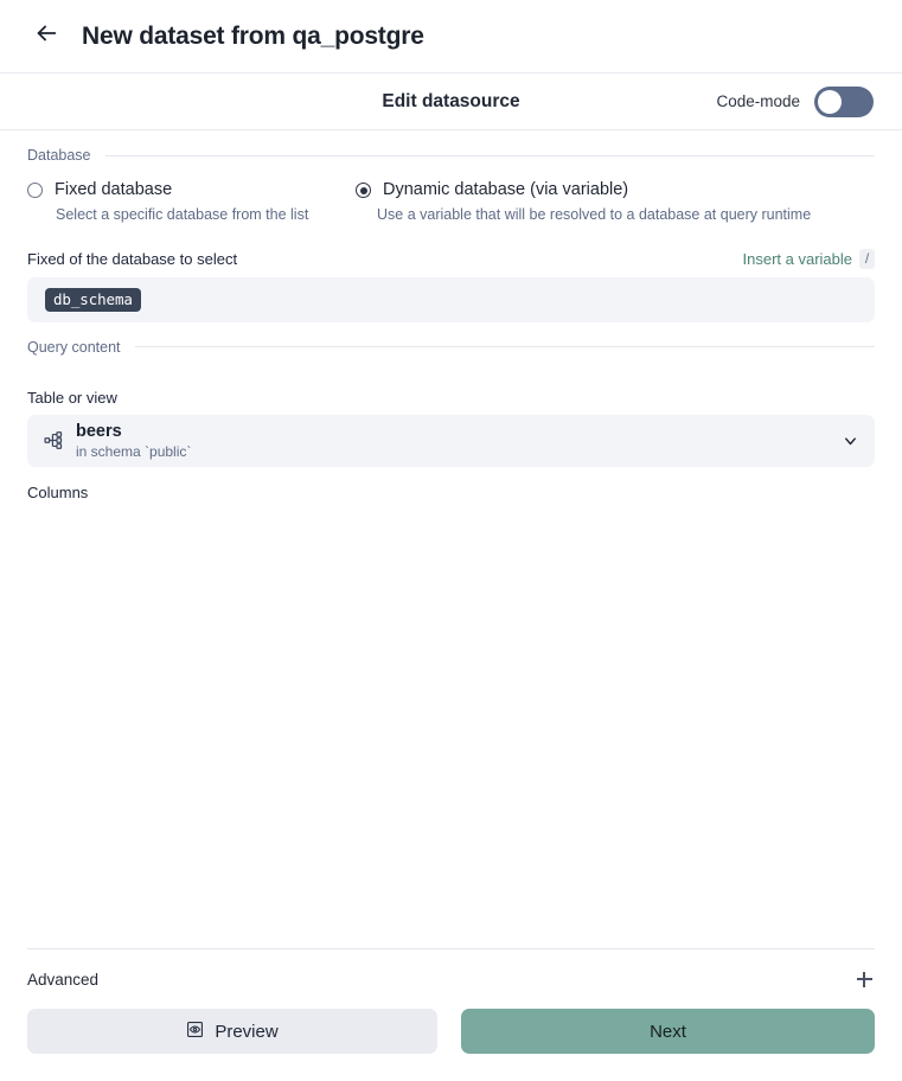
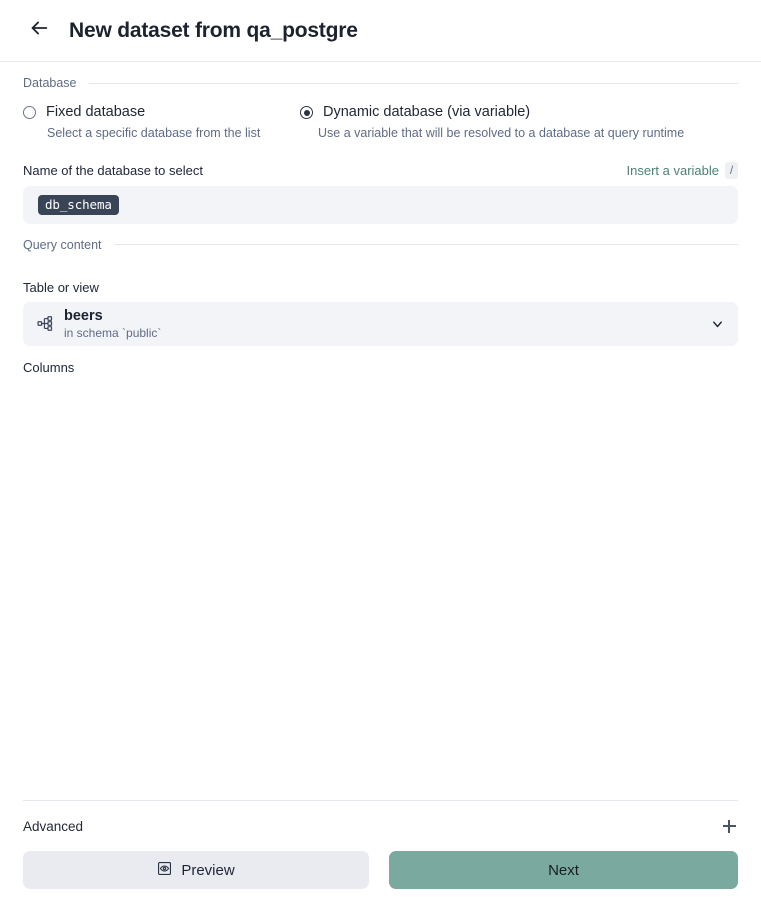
  New dataset from qa_postgre
- Edit datasource
- Code-mode
  Database
  Fixed database
  Select a specific database from the list
  Dynamic database (via variable)
  Use a variable that will be resolved to a database at query runtime
- Fixed of the database to select
+ Name of the database to select
  Insert a variable
  /
  db_schema
  Query content
  Table or view
  beers
  in schema `public`
  Columns
  Advanced
  Preview
  Next
